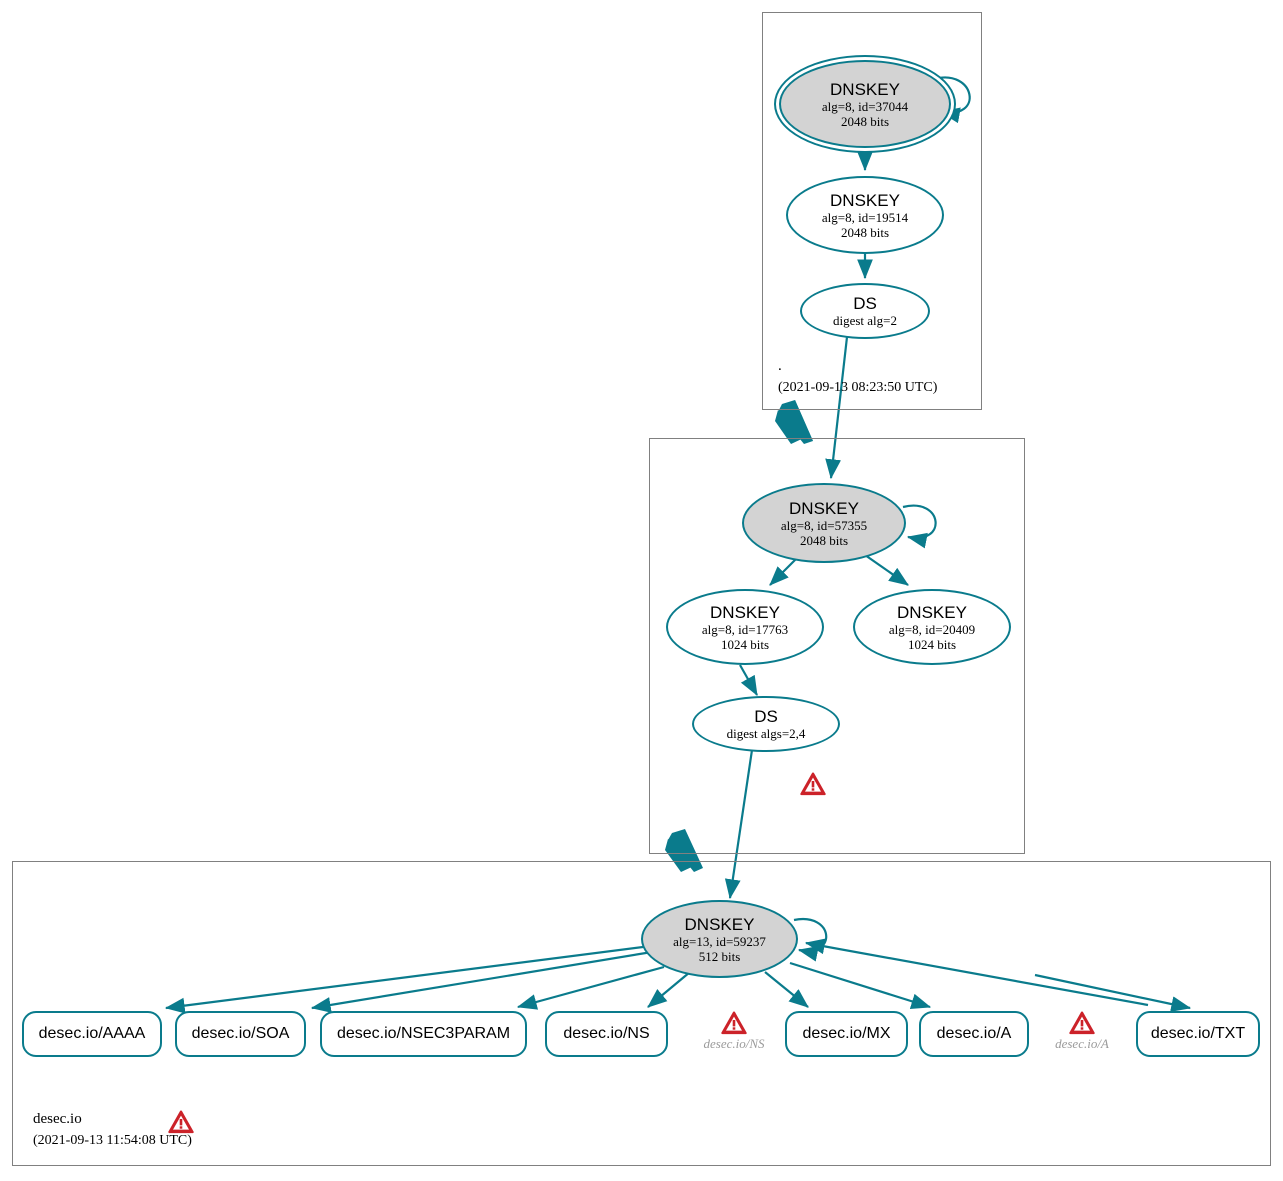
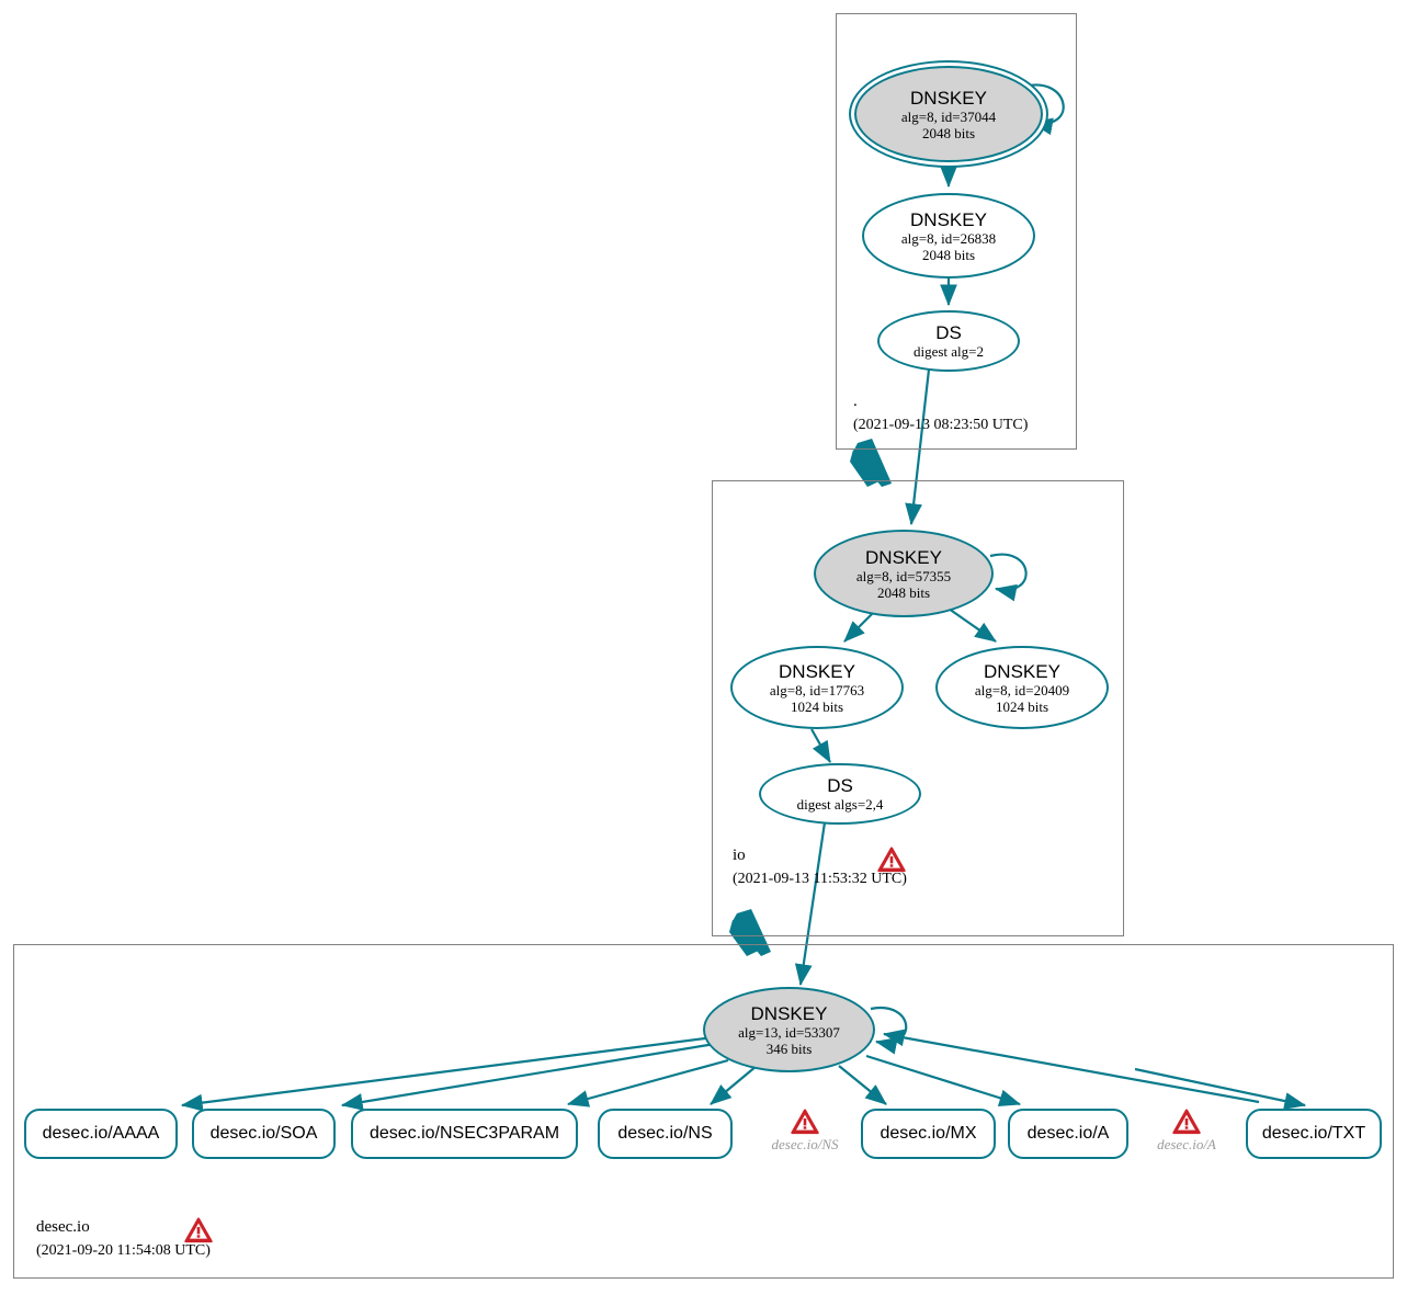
  .
  (2021-09-13 08:23:50 UTC)
  DNSKEY
  alg=8, id=37044
  2048 bits
  DNSKEY
- alg=8, id=19514
+ alg=8, id=26838
  2048 bits
  DS
  digest alg=2
+ io
+ (2021-09-13 11:53:32 UTC)
  DNSKEY
  alg=8, id=57355
  2048 bits
  DNSKEY
  alg=8, id=17763
  1024 bits
  DNSKEY
  alg=8, id=20409
  1024 bits
  DS
  digest algs=2,4
  desec.io
- (2021-09-13 11:54:08 UTC)
+ (2021-09-20 11:54:08 UTC)
  DNSKEY
- alg=13, id=59237
+ alg=13, id=53307
- 512 bits
+ 346 bits
  desec.io/AAAA
  desec.io/SOA
  desec.io/NSEC3PARAM
  desec.io/NS
  desec.io/MX
  desec.io/A
  desec.io/TXT
  desec.io/NS
  desec.io/A
